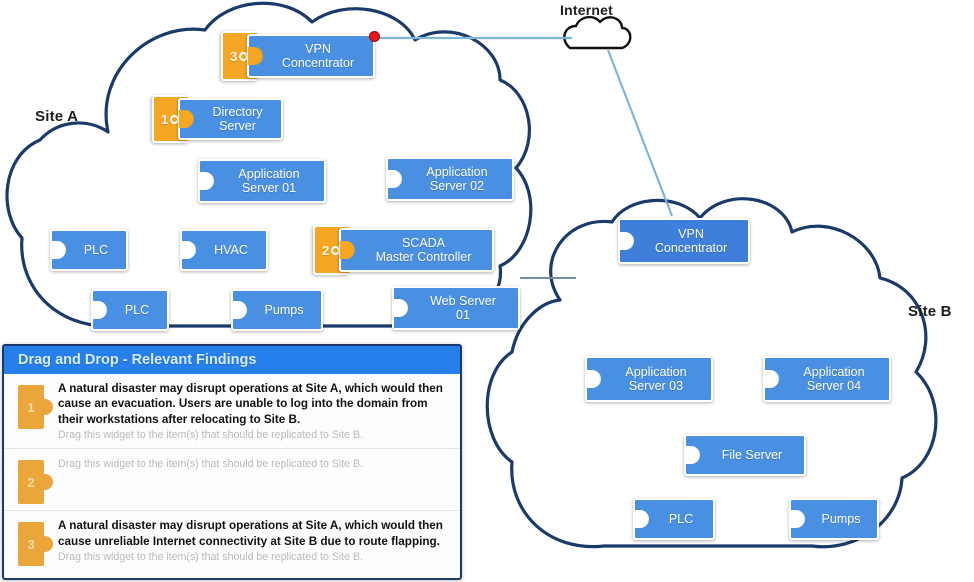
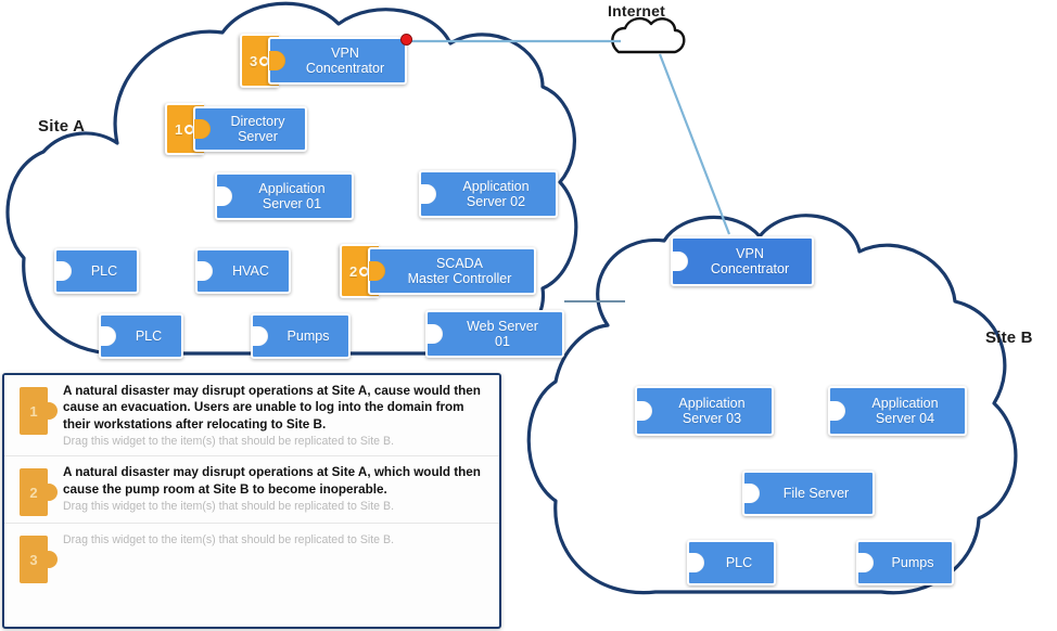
  Internet
  Site A
  Site B
  3
  VPN
  Concentrator
  1
  Directory
  Server
  Application
  Server 01
  Application
  Server 02
  PLC
  HVAC
  2
  SCADA
  Master Controller
  PLC
  Pumps
  Web Server
  01
  VPN
  Concentrator
  Application
  Server 03
  Application
  Server 04
  File Server
  PLC
  Pumps
- Drag and Drop - Relevant Findings
  1
- A natural disaster may disrupt operations at Site A, which would then cause an evacuation. Users are unable to log into the domain from their workstations after relocating to Site B.
+ A natural disaster may disrupt operations at Site A, cause would then cause an evacuation. Users are unable to log into the domain from their workstations after relocating to Site B.
  Drag this widget to the item(s) that should be replicated to Site B.
  2
+ A natural disaster may disrupt operations at Site A, which would then cause the pump room at Site B to become inoperable.
  Drag this widget to the item(s) that should be replicated to Site B.
  3
- A natural disaster may disrupt operations at Site A, which would then cause unreliable Internet connectivity at Site B due to route flapping.
  Drag this widget to the item(s) that should be replicated to Site B.
